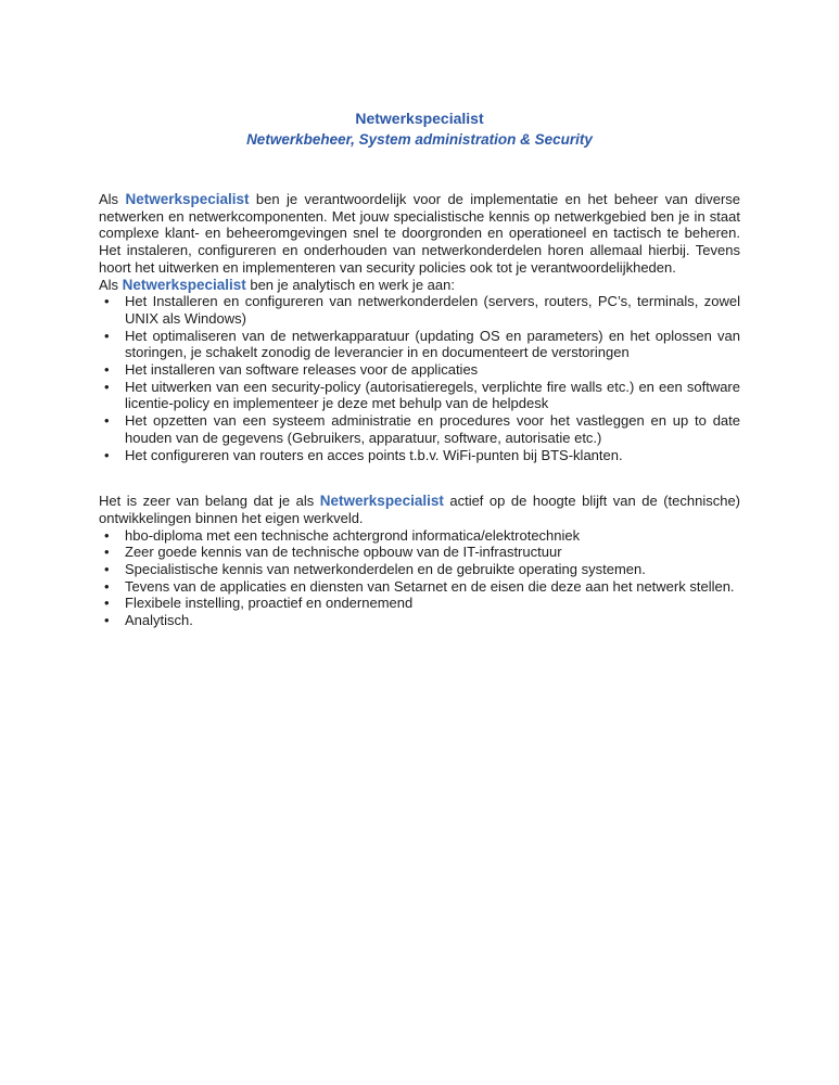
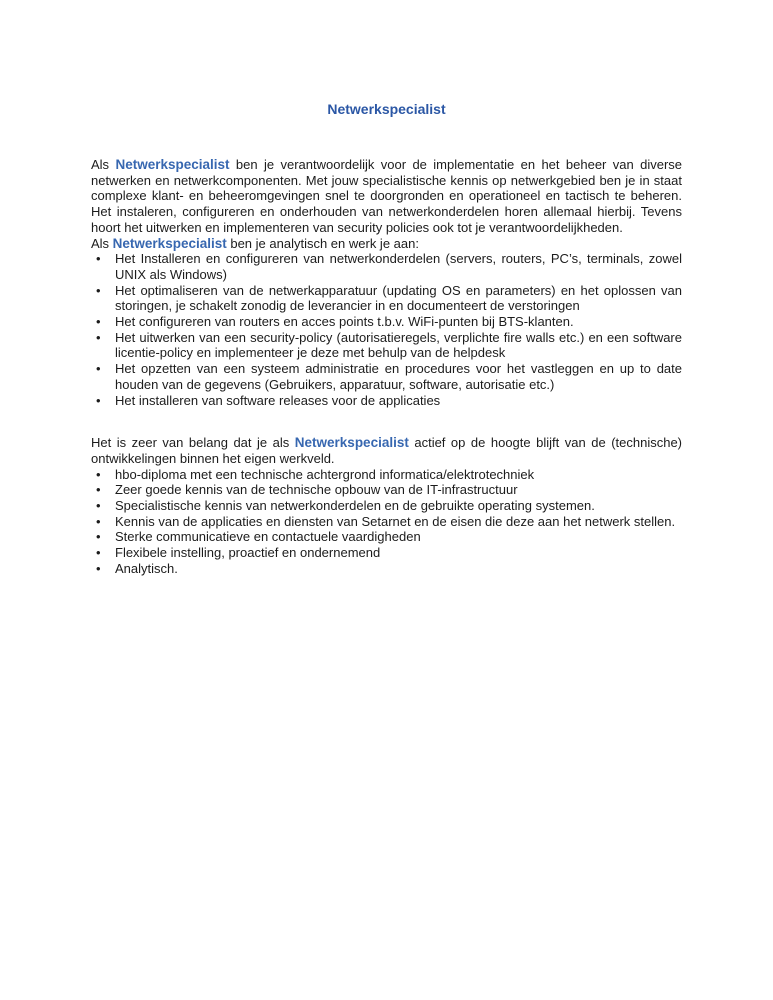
  Netwerkspecialist
- Netwerkbeheer, System administration & Security
  Als Netwerkspecialist ben je verantwoordelijk voor de implementatie en het beheer van diverse netwerken en netwerkcomponenten. Met jouw specialistische kennis op netwerkgebied ben je in staat complexe klant- en beheeromgevingen snel te doorgronden en operationeel en tactisch te beheren. Het instaleren, configureren en onderhouden van netwerkonderdelen horen allemaal hierbij. Tevens hoort het uitwerken en implementeren van security policies ook tot je verantwoordelijkheden.
  Als Netwerkspecialist ben je analytisch en werk je aan:
  Het Installeren en configureren van netwerkonderdelen (servers, routers, PC’s, terminals, zowel UNIX als Windows)
  Het optimaliseren van de netwerkapparatuur (updating OS en parameters) en het oplossen van storingen, je schakelt zonodig de leverancier in en documenteert de verstoringen
- Het installeren van software releases voor de applicaties
+ Het configureren van routers en acces points t.b.v. WiFi-punten bij BTS-klanten.
  Het uitwerken van een security-policy (autorisatieregels, verplichte fire walls etc.) en een software licentie-policy en implementeer je deze met behulp van de helpdesk
  Het opzetten van een systeem administratie en procedures voor het vastleggen en up to date houden van de gegevens (Gebruikers, apparatuur, software, autorisatie etc.)
- Het configureren van routers en acces points t.b.v. WiFi-punten bij BTS-klanten.
+ Het installeren van software releases voor de applicaties
  Het is zeer van belang dat je als Netwerkspecialist actief op de hoogte blijft van de (technische) ontwikkelingen binnen het eigen werkveld.
  hbo-diploma met een technische achtergrond informatica/elektrotechniek
  Zeer goede kennis van de technische opbouw van de IT-infrastructuur
  Specialistische kennis van netwerkonderdelen en de gebruikte operating systemen.
- Tevens van de applicaties en diensten van Setarnet en de eisen die deze aan het netwerk stellen.
+ Kennis van de applicaties en diensten van Setarnet en de eisen die deze aan het netwerk stellen.
+ Sterke communicatieve en contactuele vaardigheden
  Flexibele instelling, proactief en ondernemend
  Analytisch.
